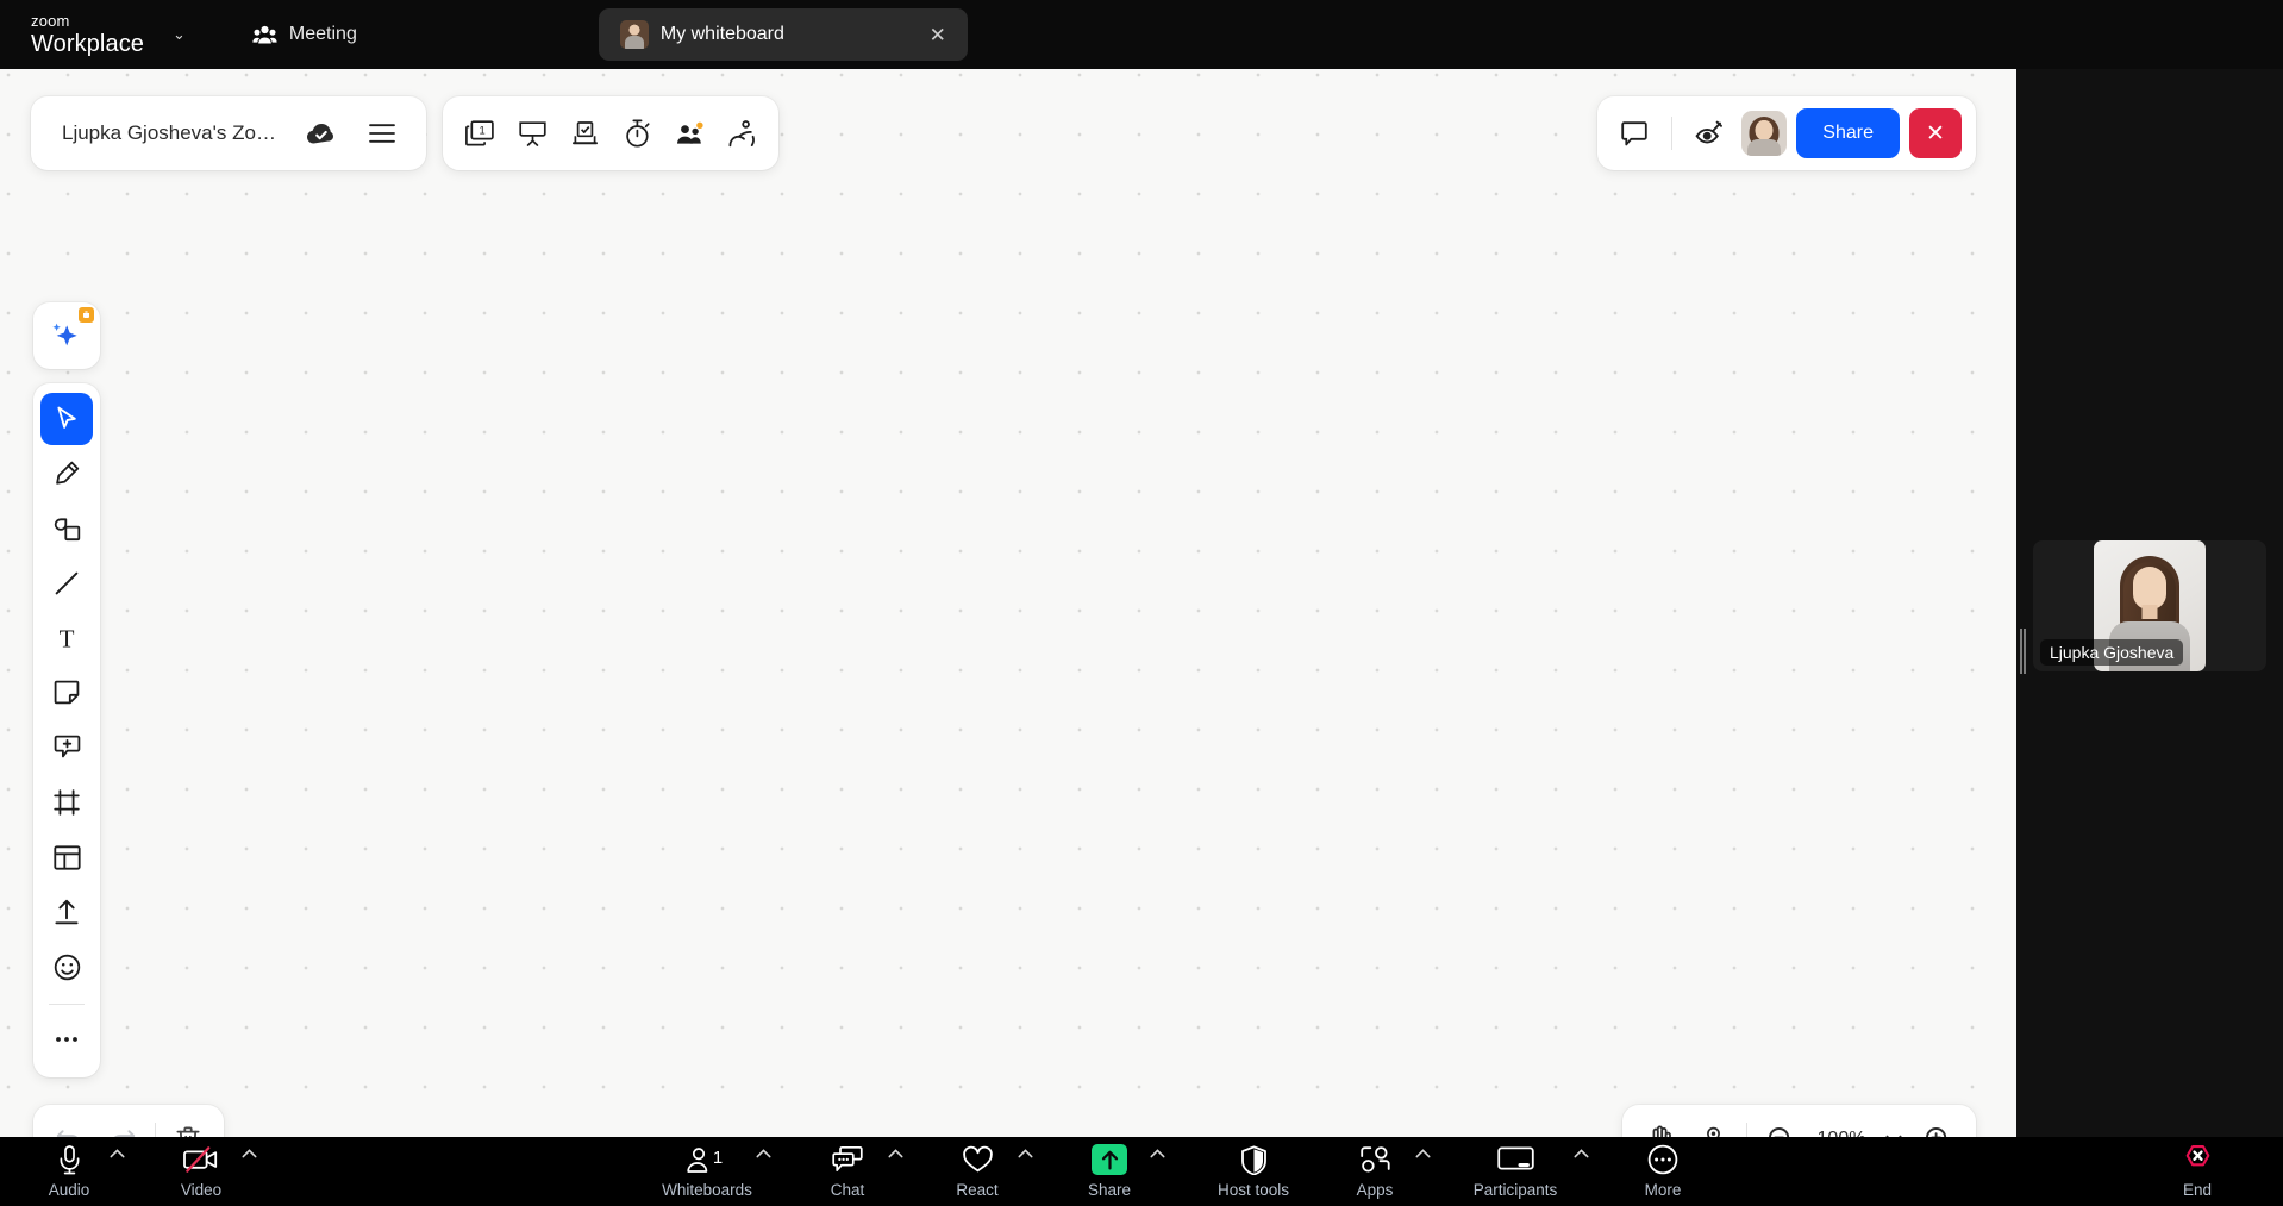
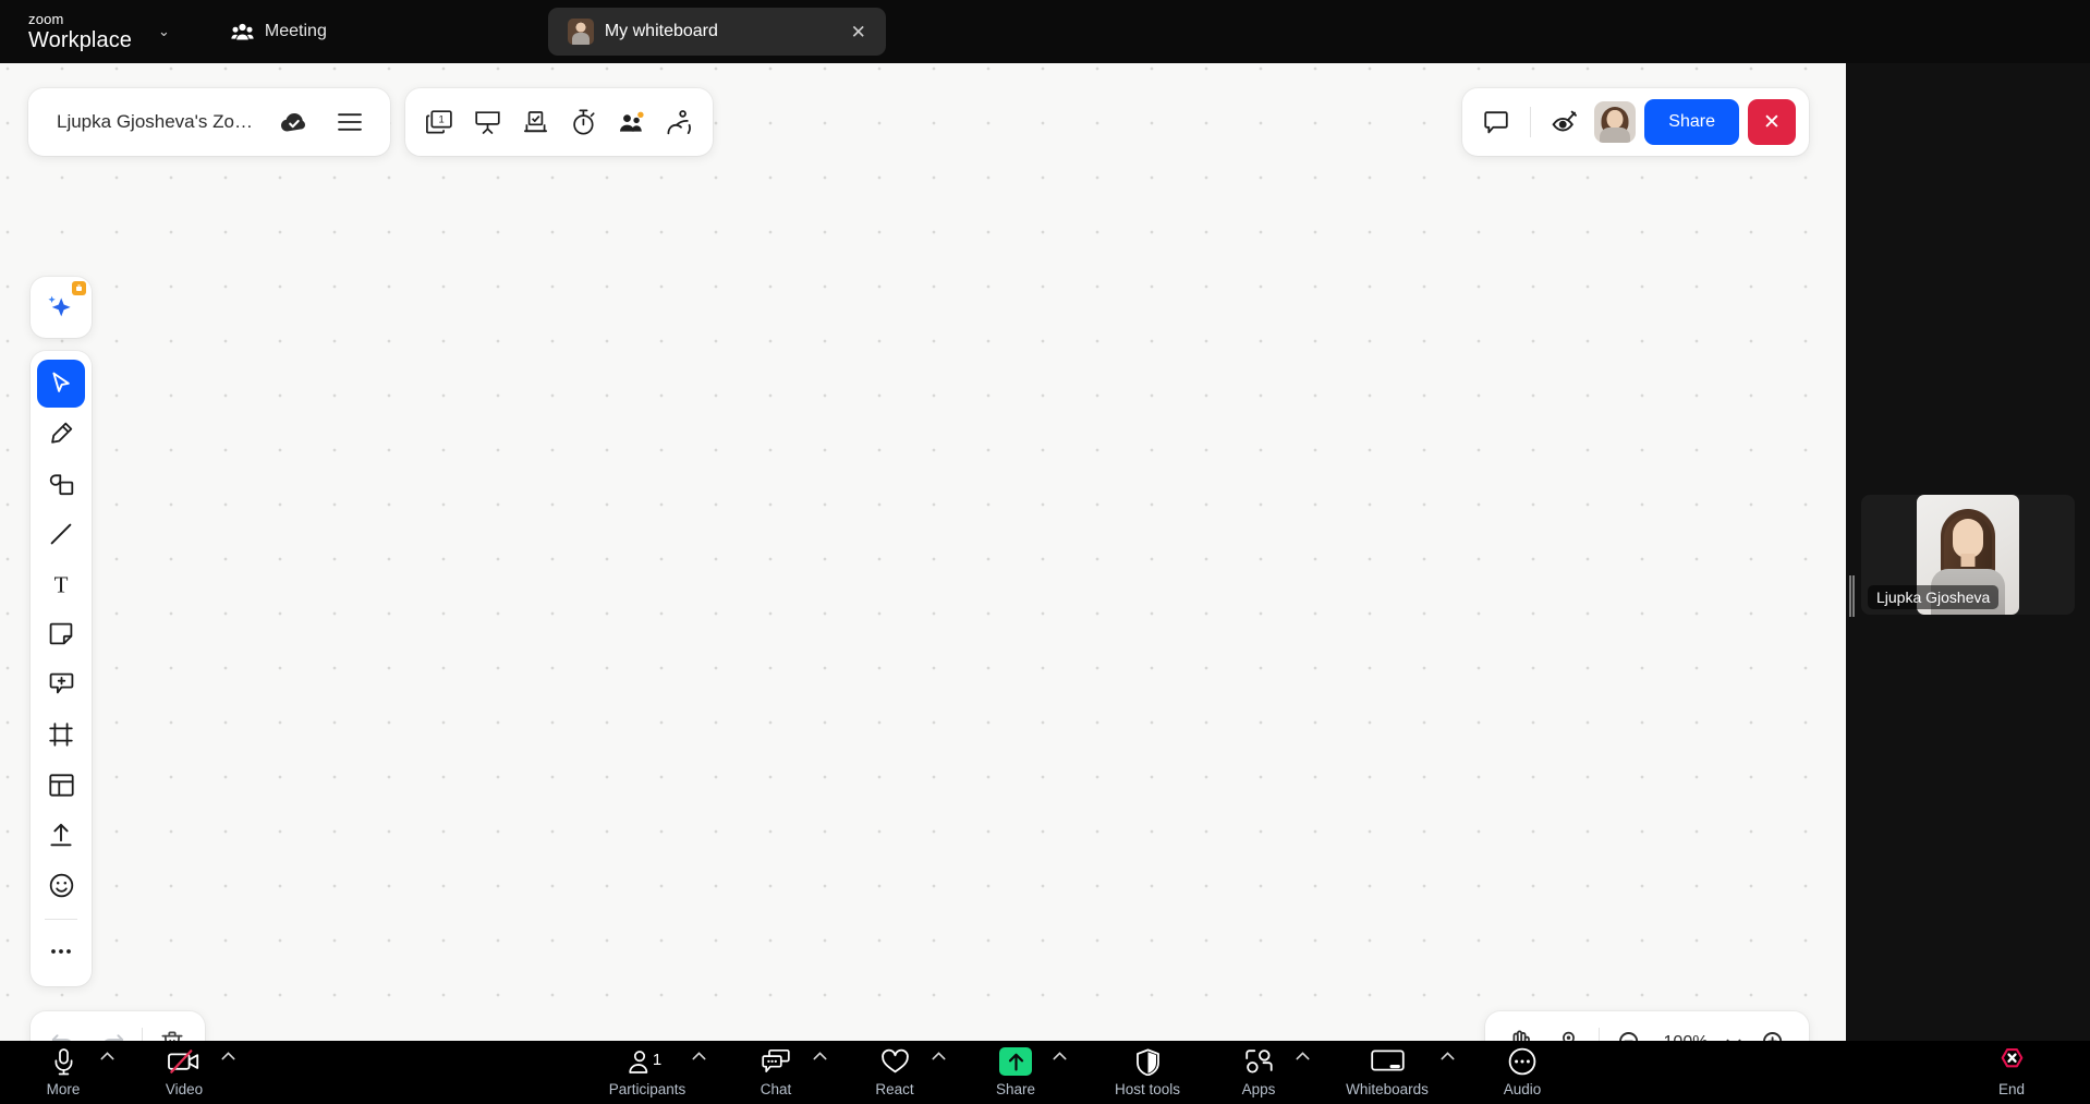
  zoom
  Workplace
  ⌄
  Meeting
  My whiteboard
  ✕
  Ljupka Gjosheva's Zoo..
  1
  Share
  ✕
  T
  Ljupka Gjosheva
- Audio
+ More
  Video
  1
- Whiteboards
+ Participants
  Chat
  React
  Share
  Host tools
  Apps
- Participants
+ Whiteboards
- More
+ Audio
  End
